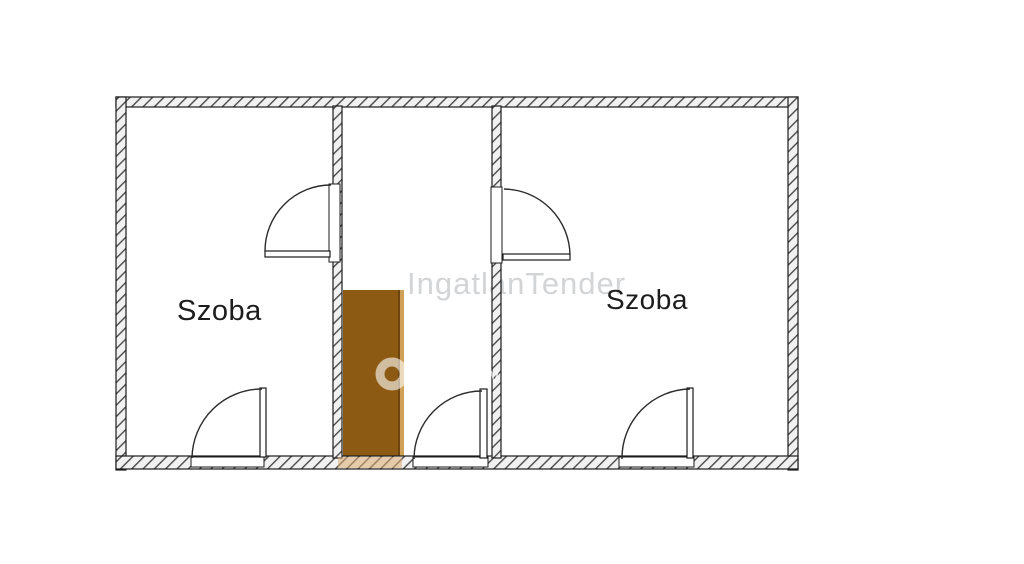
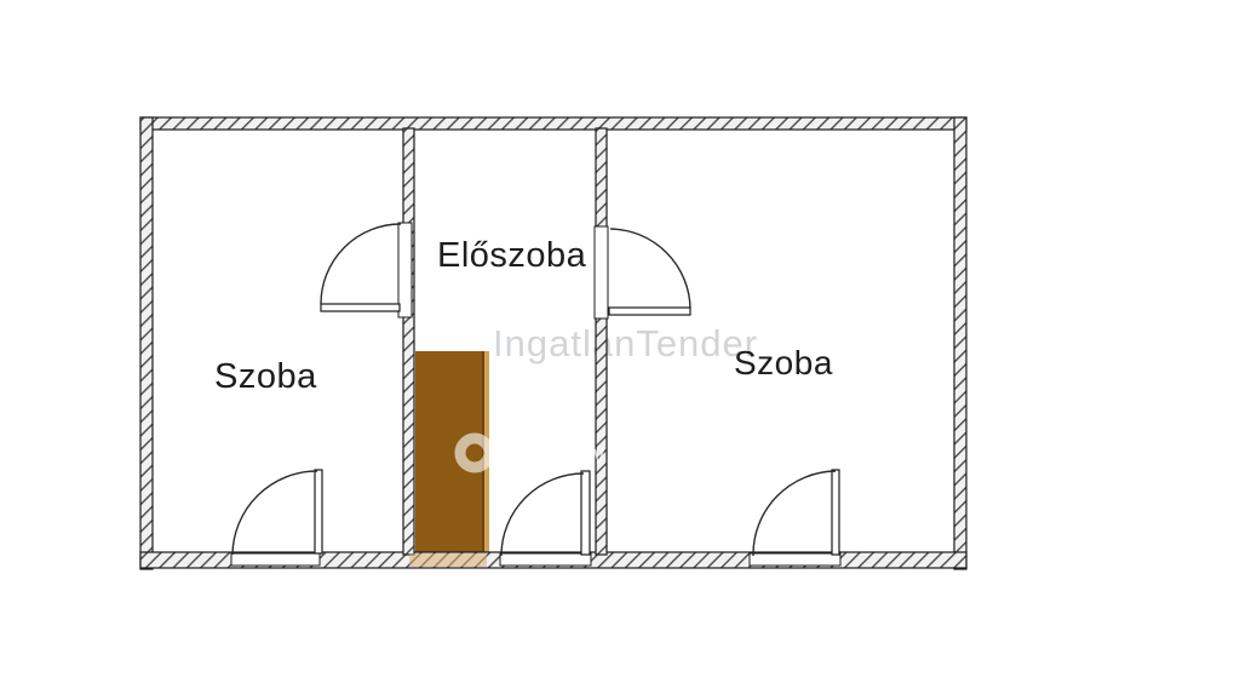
  IngatlnTender
  w
  Szoba
+ Előszoba
  Szoba
